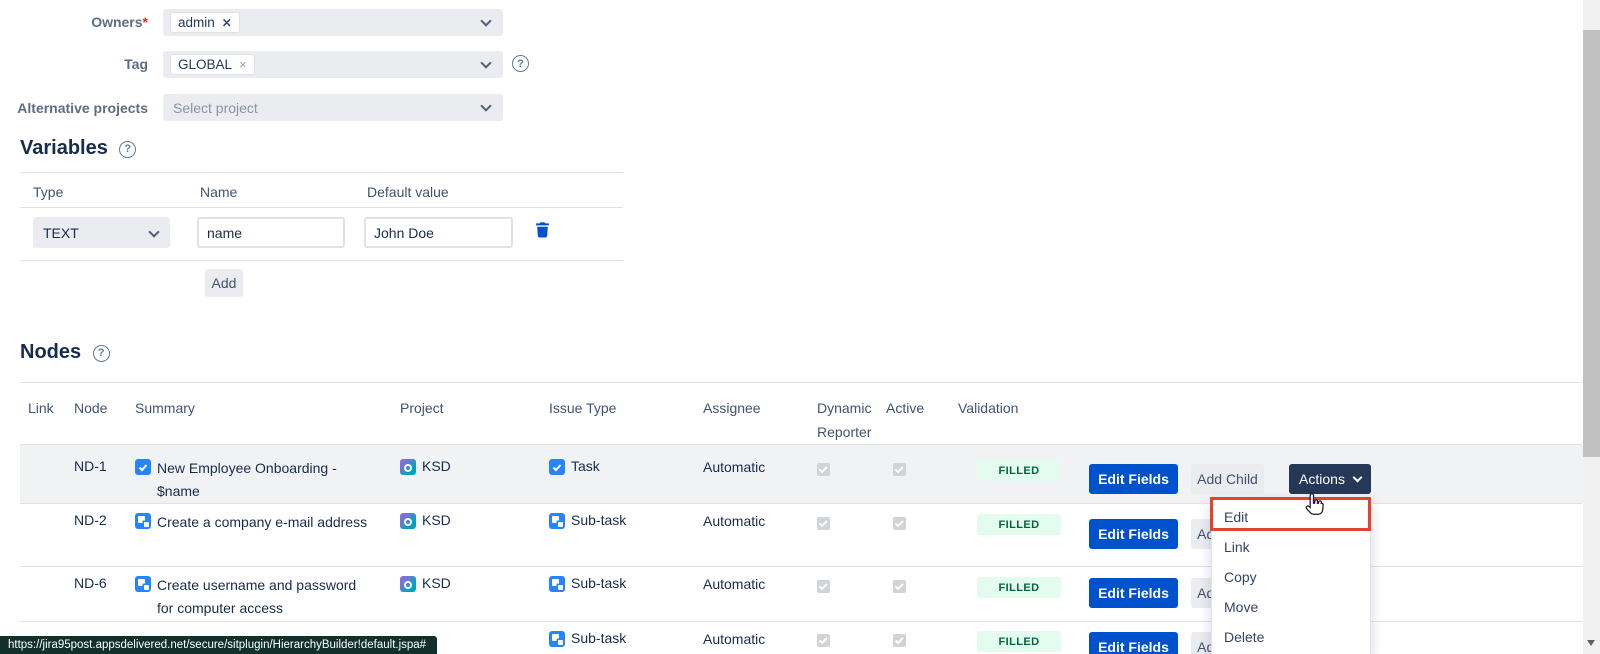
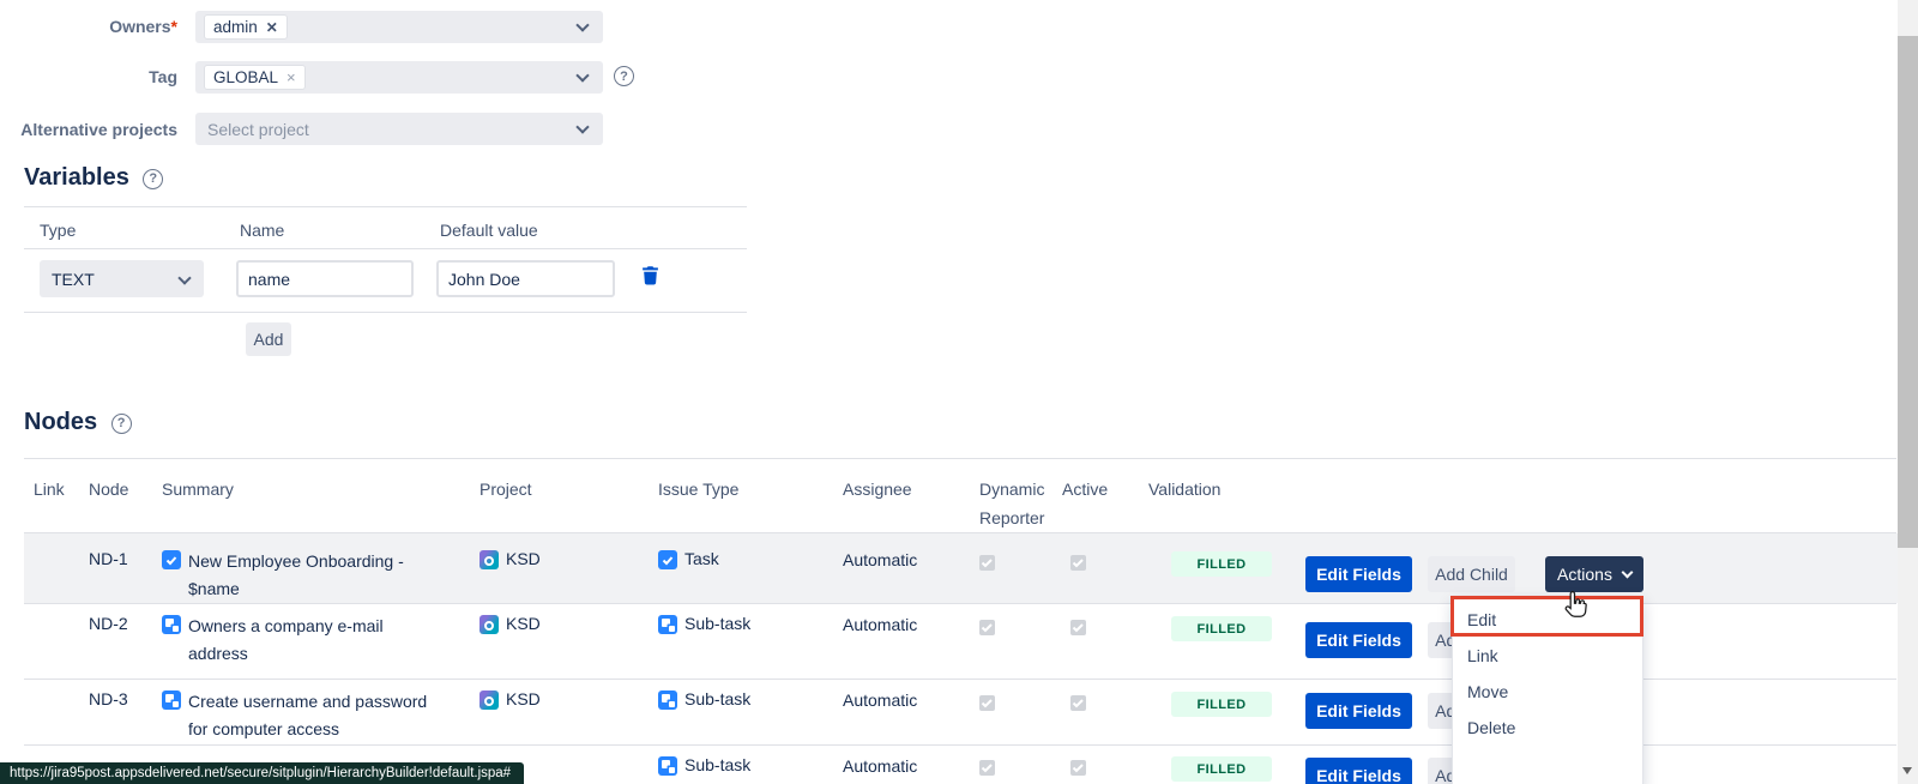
  Owners*
  admin
  ✕
  Tag
  GLOBAL
  ×
  ?
  Alternative projects
  Select project
  Variables
  ?
  Type
  Name
  Default value
  TEXT
  name
  John Doe
  Add
  Nodes
  ?
  Link
  Node
  Summary
  Project
  Issue Type
  Assignee
  Dynamic
  Reporter
  Active
  Validation
  ND-1
  New Employee Onboarding - $name
  KSD
  Task
  Automatic
  FILLED
  Edit Fields
  Add Child
  Actions
  ND-2
- Create a company e-mail address
+ Owners a company e-mail address
  KSD
  Sub-task
  Automatic
  FILLED
  Edit Fields
- ND-6
+ ND-3
  Create username and password for computer access
  KSD
  Sub-task
  Automatic
  FILLED
  Edit Fields
  Sub-task
  Automatic
  FILLED
  Edit Fields
  Edit
  Link
- Copy
  Move
  Delete
  https://jira95post.appsdelivered.net/secure/sitplugin/HierarchyBuilder!default.jspa#
